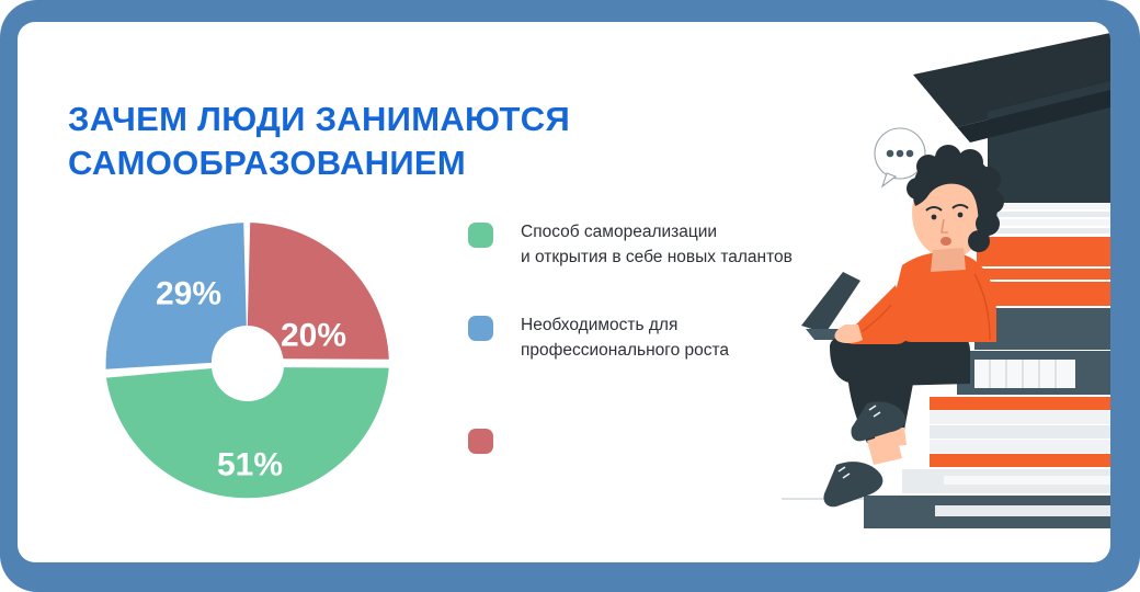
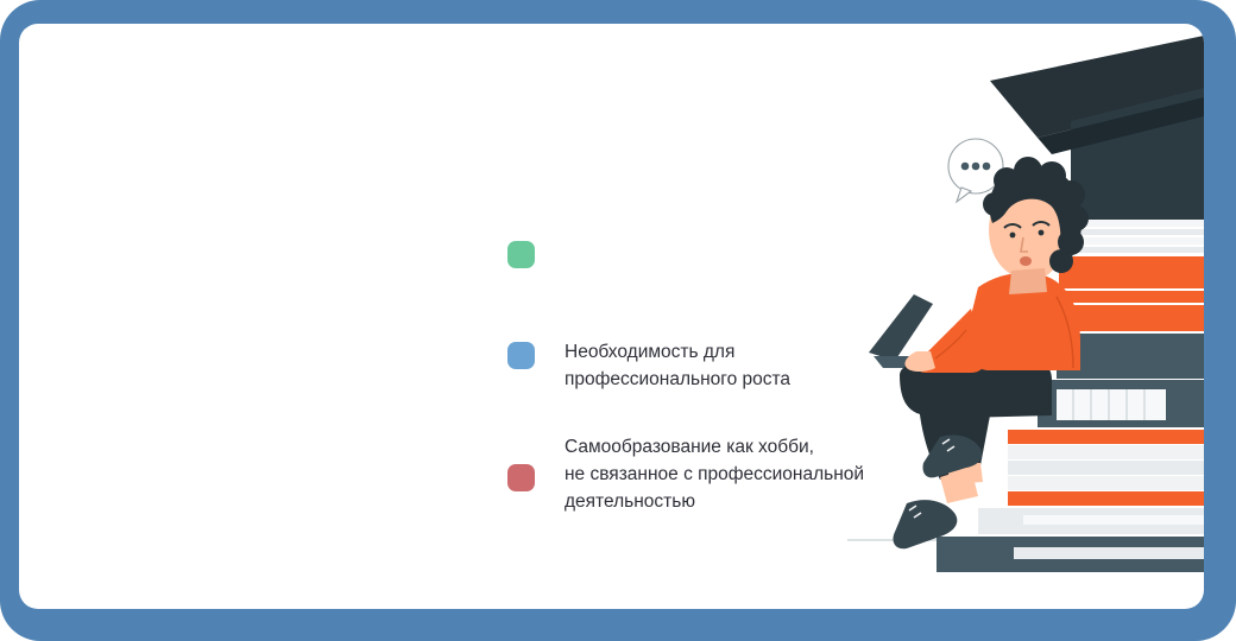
- ЗАЧЕМ ЛЮДИ ЗАНИМАЮТСЯ
- САМООБРАЗОВАНИЕМ
- 20%
- 51%
- 29%
- Способ самореализации
- и открытия в себе новых талантов
  Необходимость для
  профессионального роста
+ Самообразование как хобби,
+ не связанное с профессиональной
+ деятельностью
